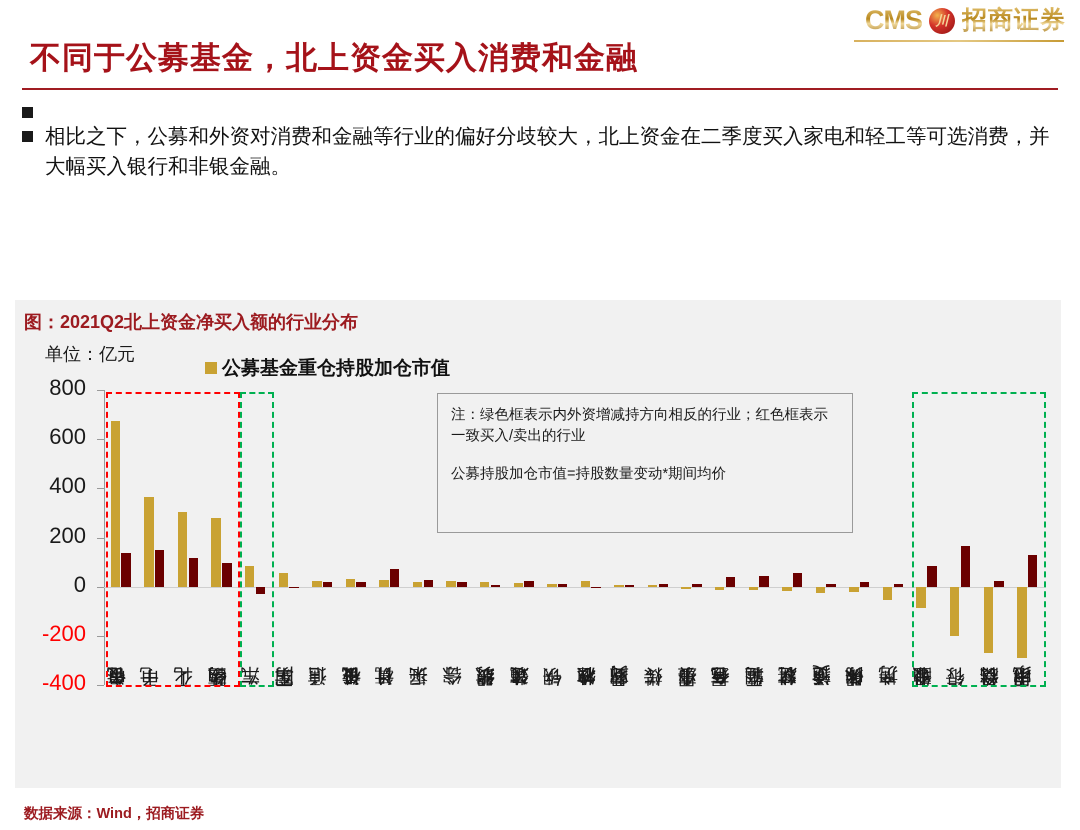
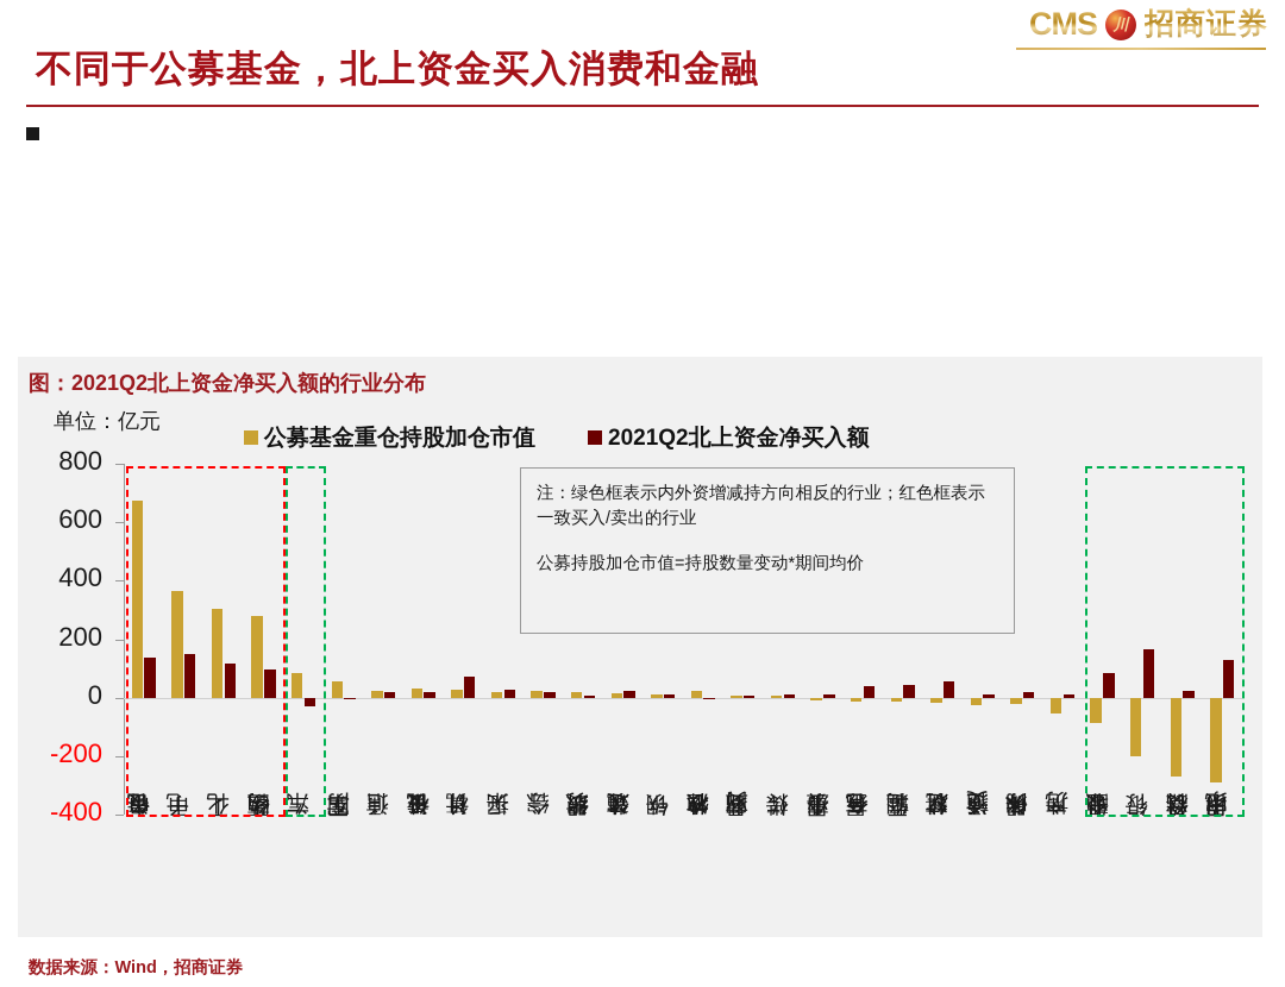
  CMS
  川
  招商证券
  不同于公募基金，北上资金买入消费和金融
- 相比之下，公募和外资对消费和金融等行业的偏好分歧较大，北上资金在二季度买入家电和轻工等可选消费，并大幅买入银行和非银金融。
  图：2021Q2北上资金净买入额的行业分布
  单位：亿元
  公募基金重仓持股加仓市值
+ 2021Q2北上资金净买入额
  800
  600
  400
  200
  0
  -200
  -400
  注：绿色框表示内外资增减持方向相反的行业；红色框表示一致买入/卖出的行业
  公募持股加仓市值=持股数量变动*期间均价
  数据来源：Wind，招商证券
